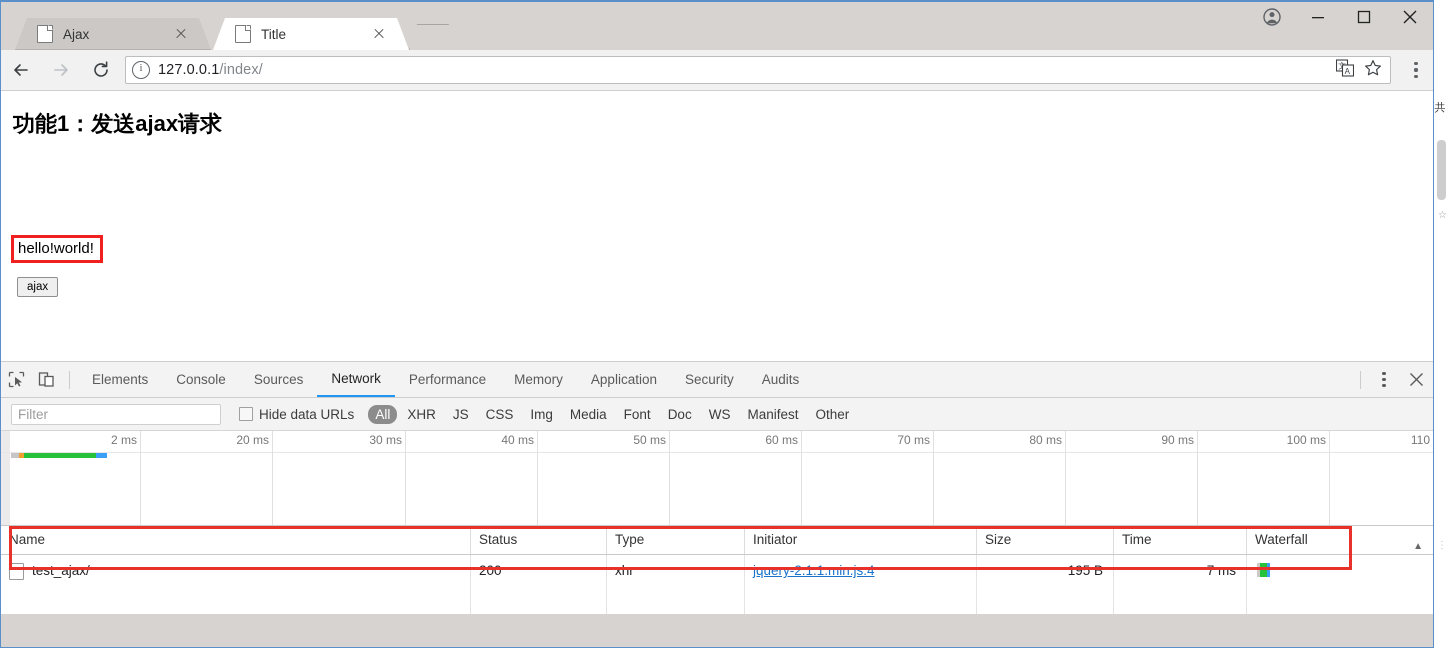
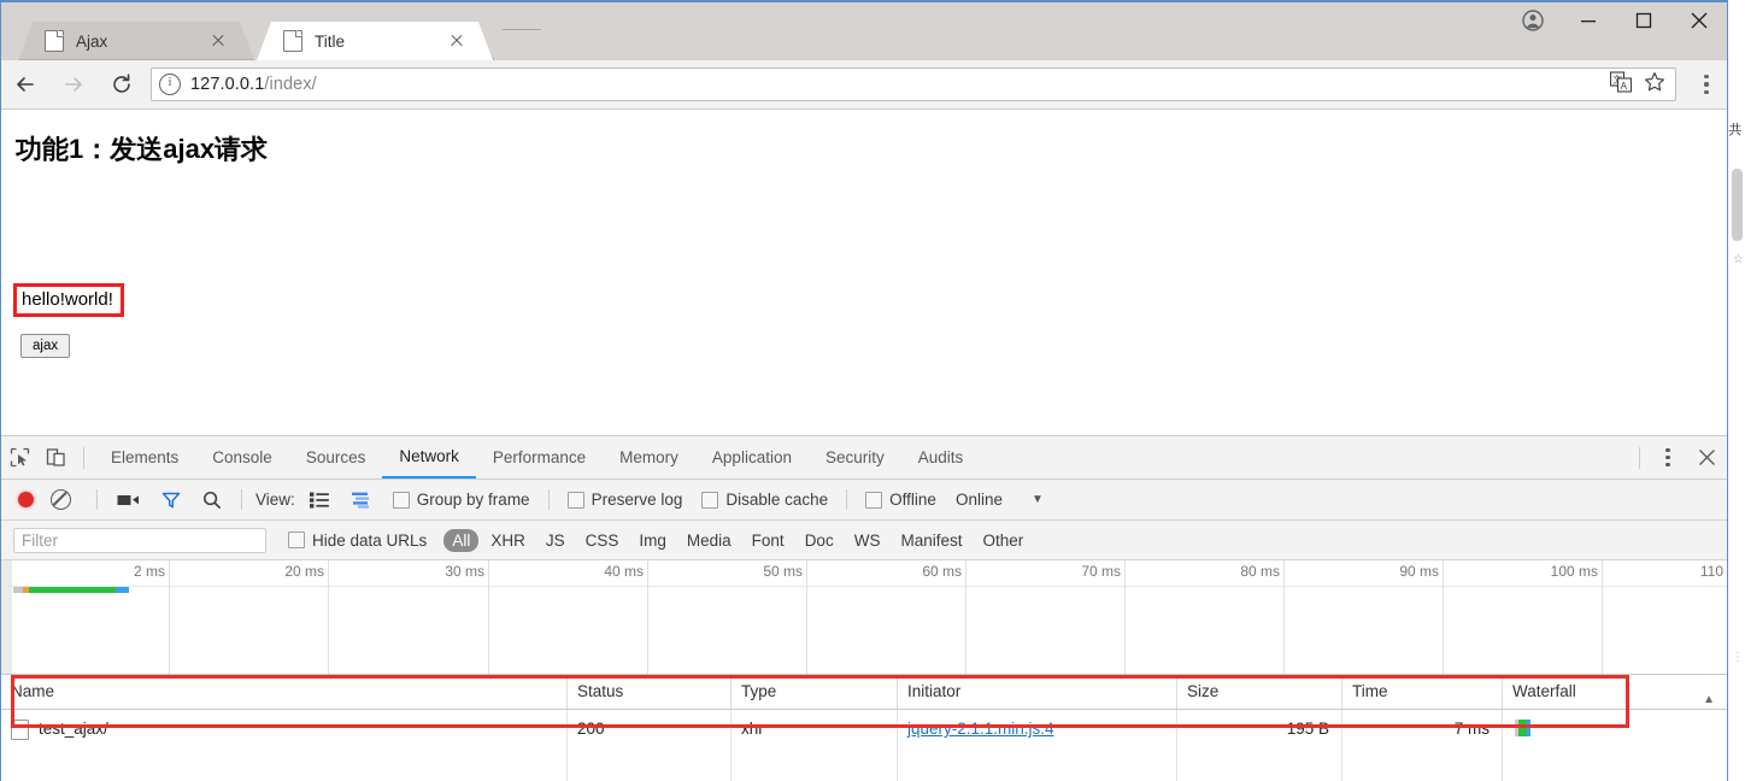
  ☆
  ⋮
  Ajax
  Title
  i
  127.0.0.1/index/
  A
  功能1：发送ajax请求
  hello!world!
  ajax
  Elements
  Console
  Sources
  Network
  Performance
  Memory
  Application
  Security
  Audits
+ View:
+ Group by frame
+ Preserve log
+ Disable cache
+ Offline
+ Online
+ ▼
  Filter
  Hide data URLs
  All
  XHR
  JS
  CSS
  Img
  Media
  Font
  Doc
  WS
  Manifest
  Other
  2 ms
  20 ms
  30 ms
  40 ms
  50 ms
  60 ms
  70 ms
  80 ms
  90 ms
  100 ms
  110
  Name
  Status
  Type
  Initiator
  Size
  Time
  Waterfall
  ▲
  test_ajax/
  200
  xhr
  jquery-2.1.1.min.js:4
  195 B
  7 ms
